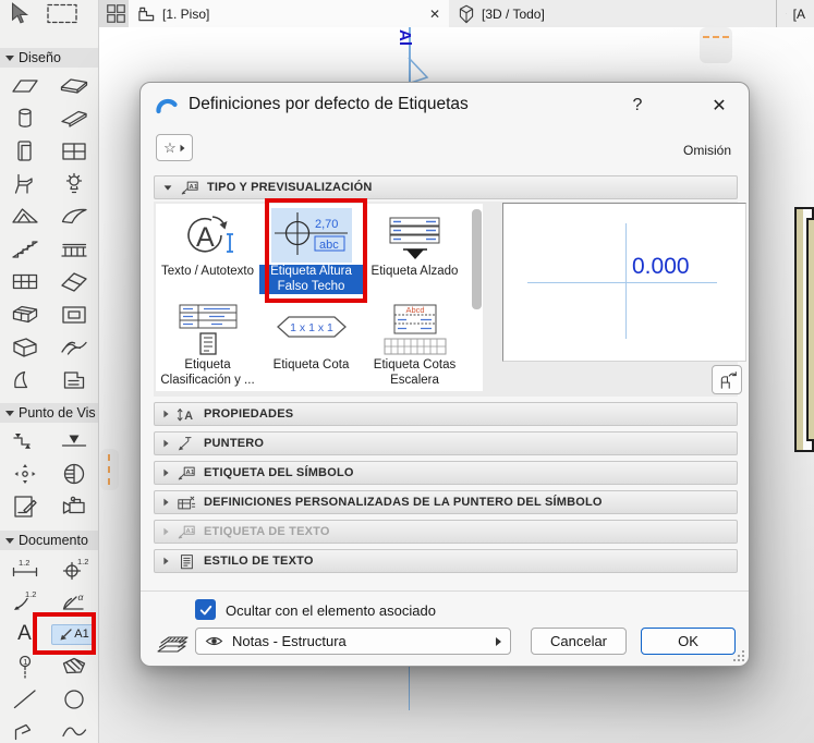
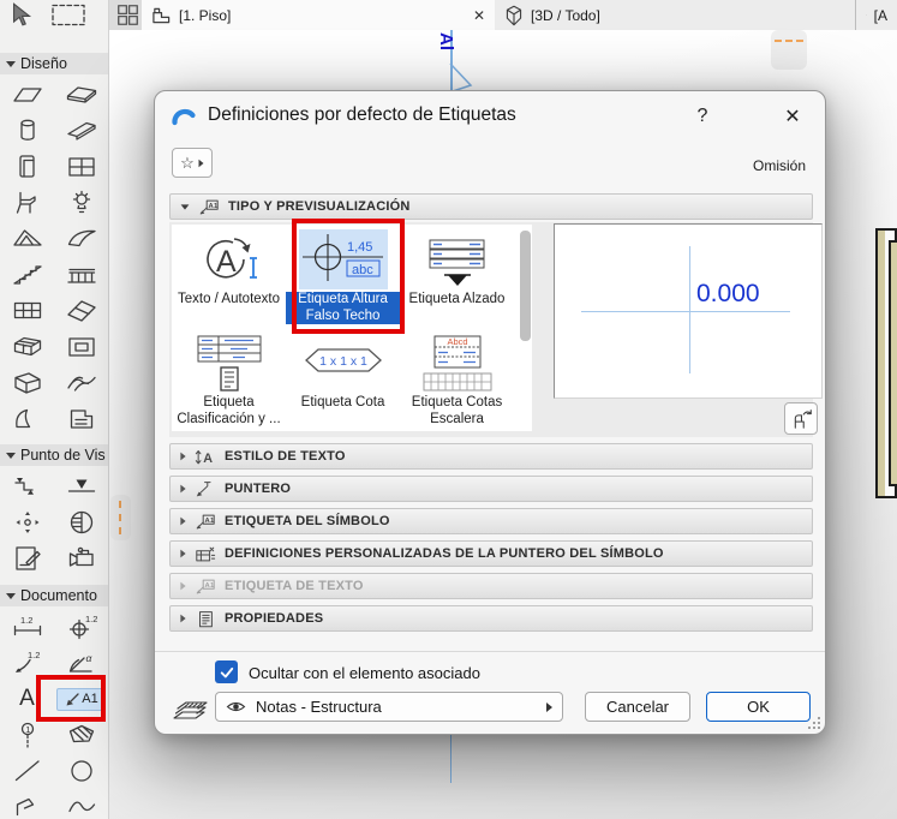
  [1. Piso]
  ✕
  [3D / Todo]
  [A
  Diseño
  Punto de Vis
  Documento
  1.2
  1.2
  1.2
  α
  A
  A1
  1
  Definiciones por defecto de Etiquetas
  ?
  ✕
  ☆
  Omisión
  TIPO Y PREVISUALIZACIÓN
  A
  Texto / Autotexto
- 2,70
+ 1,45
  abc
  Etiqueta Altura Falso Techo
  Etiqueta Alzado
  Etiqueta Clasificación y ...
  1 x 1 x 1
  Etiqueta Cota
  Abcd
  Etiqueta Cotas Escalera
  0.000
  A
- PROPIEDADES
+ ESTILO DE TEXTO
  PUNTERO
  ETIQUETA DEL SÍMBOLO
  DEFINICIONES PERSONALIZADAS DE LA PUNTERO DEL SÍMBOLO
  ETIQUETA DE TEXTO
- ESTILO DE TEXTO
+ PROPIEDADES
  Ocultar con el elemento asociado
  Notas - Estructura
  Cancelar
  OK
